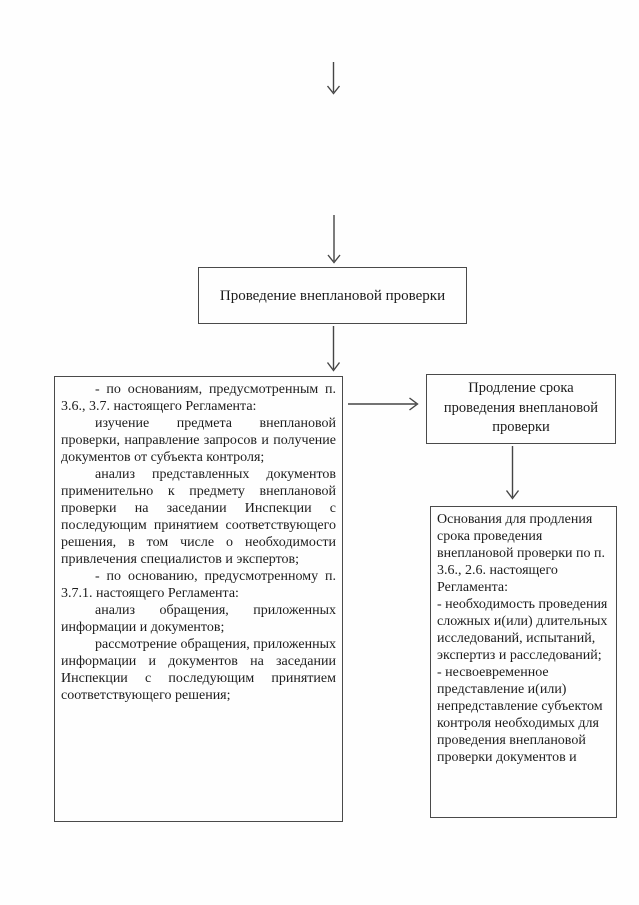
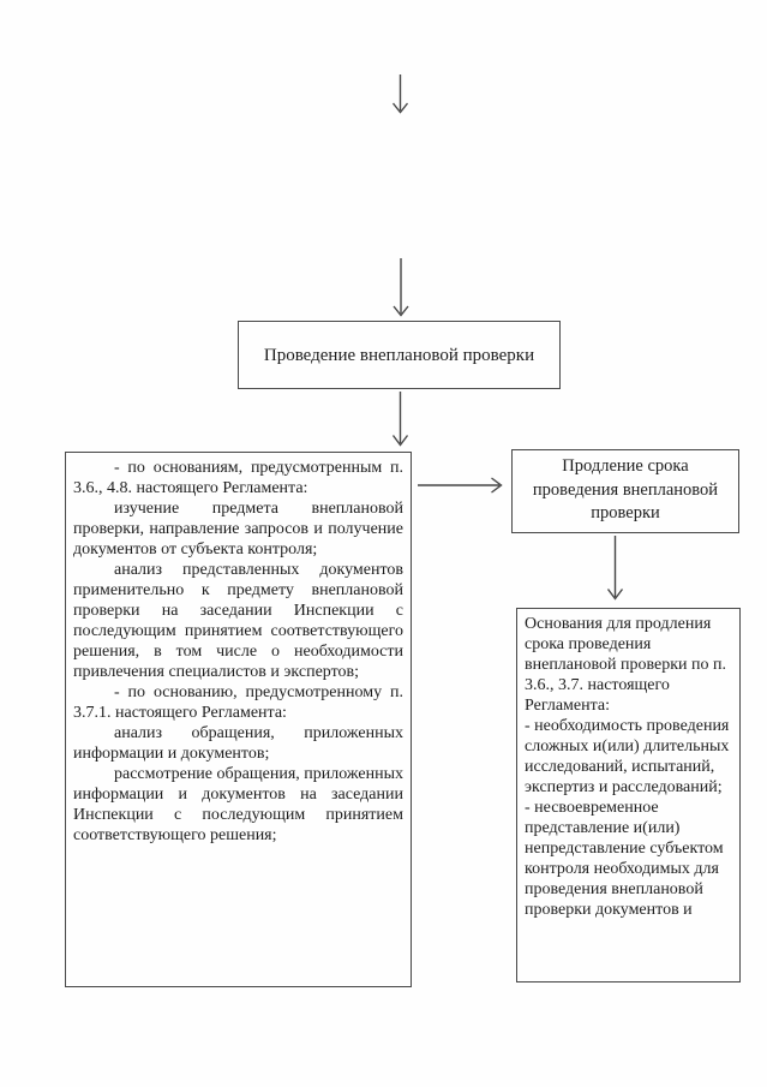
  Проведение внеплановой проверки
- - по основаниям, предусмотренным п. 3.6., 3.7. настоящего Регламента:
+ - по основаниям, предусмотренным п. 3.6., 4.8. настоящего Регламента:
  изучение предмета внеплановой проверки, направление запросов и получение документов от субъекта контроля;
  анализ представленных документов применительно к предмету внеплановой проверки на заседании Инспекции с последующим принятием соответствующего решения, в том числе о необходимости привлечения специалистов и экспертов;
  - по основанию, предусмотренному п. 3.7.1. настоящего Регламента:
  анализ обращения, приложенных информации и документов;
  рассмотрение обращения, приложенных информации и документов на заседании Инспекции с последующим принятием соответствующего решения;
  Продление срока проведения внеплановой проверки
- Основания для продления срока проведения внеплановой проверки по п. 3.6., 2.6. настоящего Регламента:
+ Основания для продления срока проведения внеплановой проверки по п. 3.6., 3.7. настоящего Регламента:
  - необходимость проведения сложных и(или) длительных исследований, испытаний, экспертиз и расследований;
  - несвоевременное представление и(или) непредставление субъектом контроля необходимых для проведения внеплановой проверки документов и
